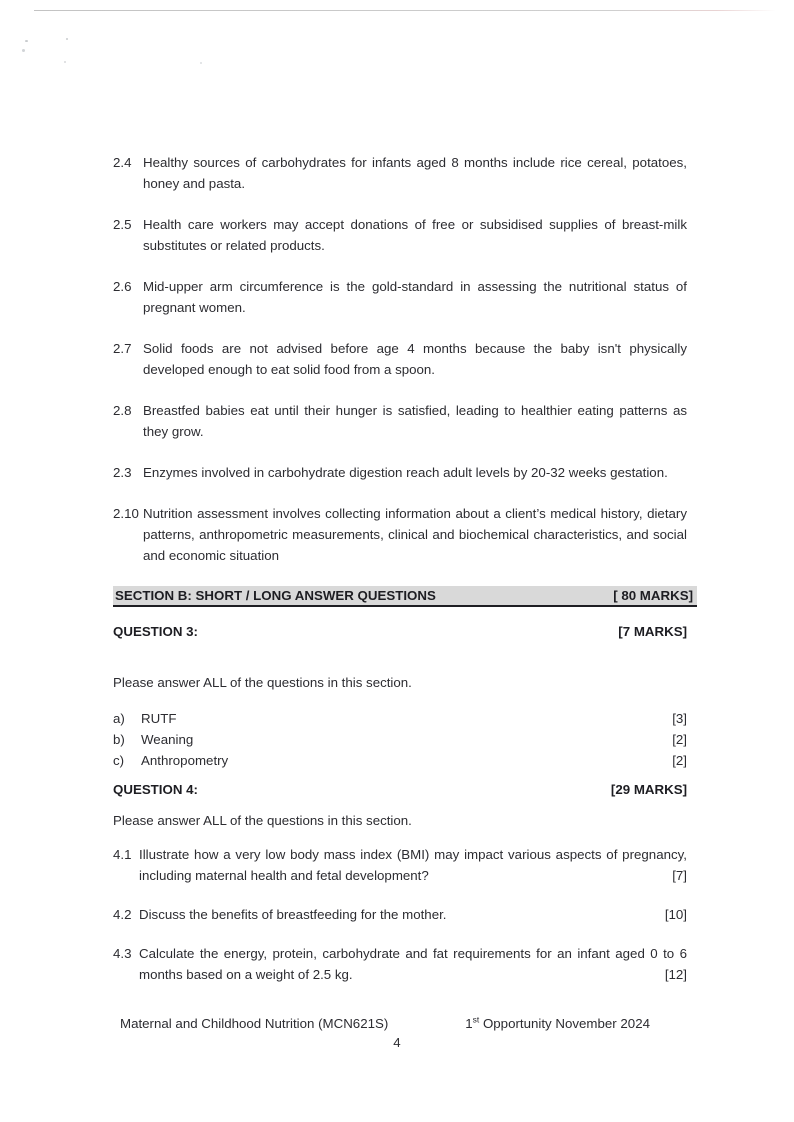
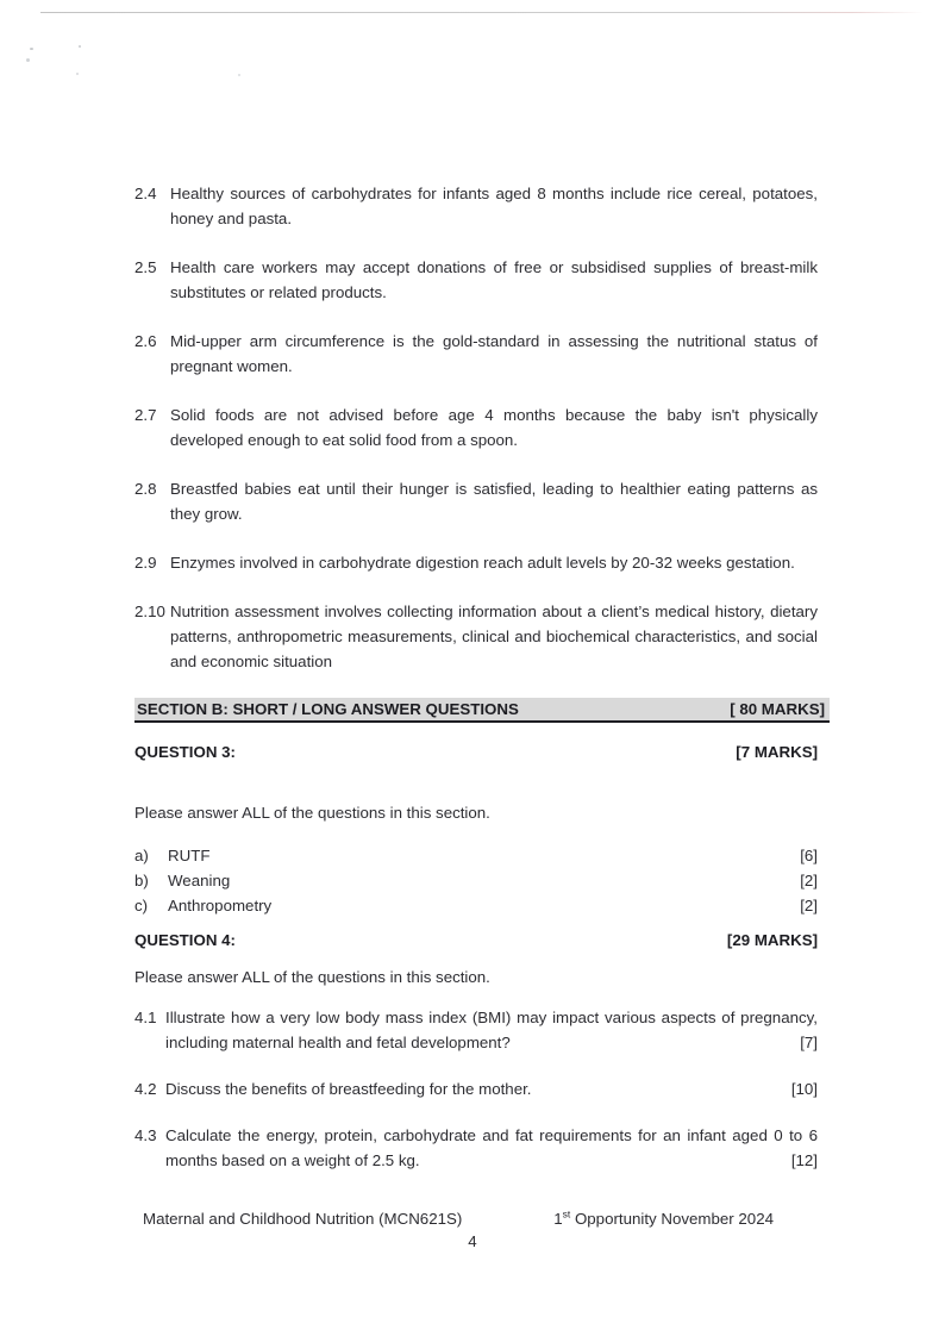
  2.4
  Healthy sources of carbohydrates for infants aged 8 months include rice cereal, potatoes, honey and pasta.
  2.5
  Health care workers may accept donations of free or subsidised supplies of breast-milk substitutes or related products.
  2.6
  Mid-upper arm circumference is the gold-standard in assessing the nutritional status of pregnant women.
  2.7
  Solid foods are not advised before age 4 months because the baby isn't physically developed enough to eat solid food from a spoon.
  2.8
  Breastfed babies eat until their hunger is satisfied, leading to healthier eating patterns as they grow.
- 2.3
+ 2.9
  Enzymes involved in carbohydrate digestion reach adult levels by 20-32 weeks gestation.
  2.10
  Nutrition assessment involves collecting information about a client’s medical history, dietary patterns, anthropometric measurements, clinical and biochemical characteristics, and social and economic situation
  SECTION B: SHORT / LONG ANSWER QUESTIONS
  [ 80 MARKS]
  QUESTION 3:
  [7 MARKS]
  Please answer ALL of the questions in this section.
  a)
  RUTF
- [3]
+ [6]
  b)
  Weaning
  [2]
  c)
  Anthropometry
  [2]
  QUESTION 4:
  [29 MARKS]
  Please answer ALL of the questions in this section.
  4.1
  Illustrate how a very low body mass index (BMI) may impact various aspects of pregnancy, including maternal health and fetal development?
  [7]
  4.2
  Discuss the benefits of breastfeeding for the mother.
  [10]
  4.3
  Calculate the energy, protein, carbohydrate and fat requirements for an infant aged 0 to 6 months based on a weight of 2.5 kg.
  [12]
  Maternal and Childhood Nutrition (MCN621S)
  1st Opportunity November 2024
  4
